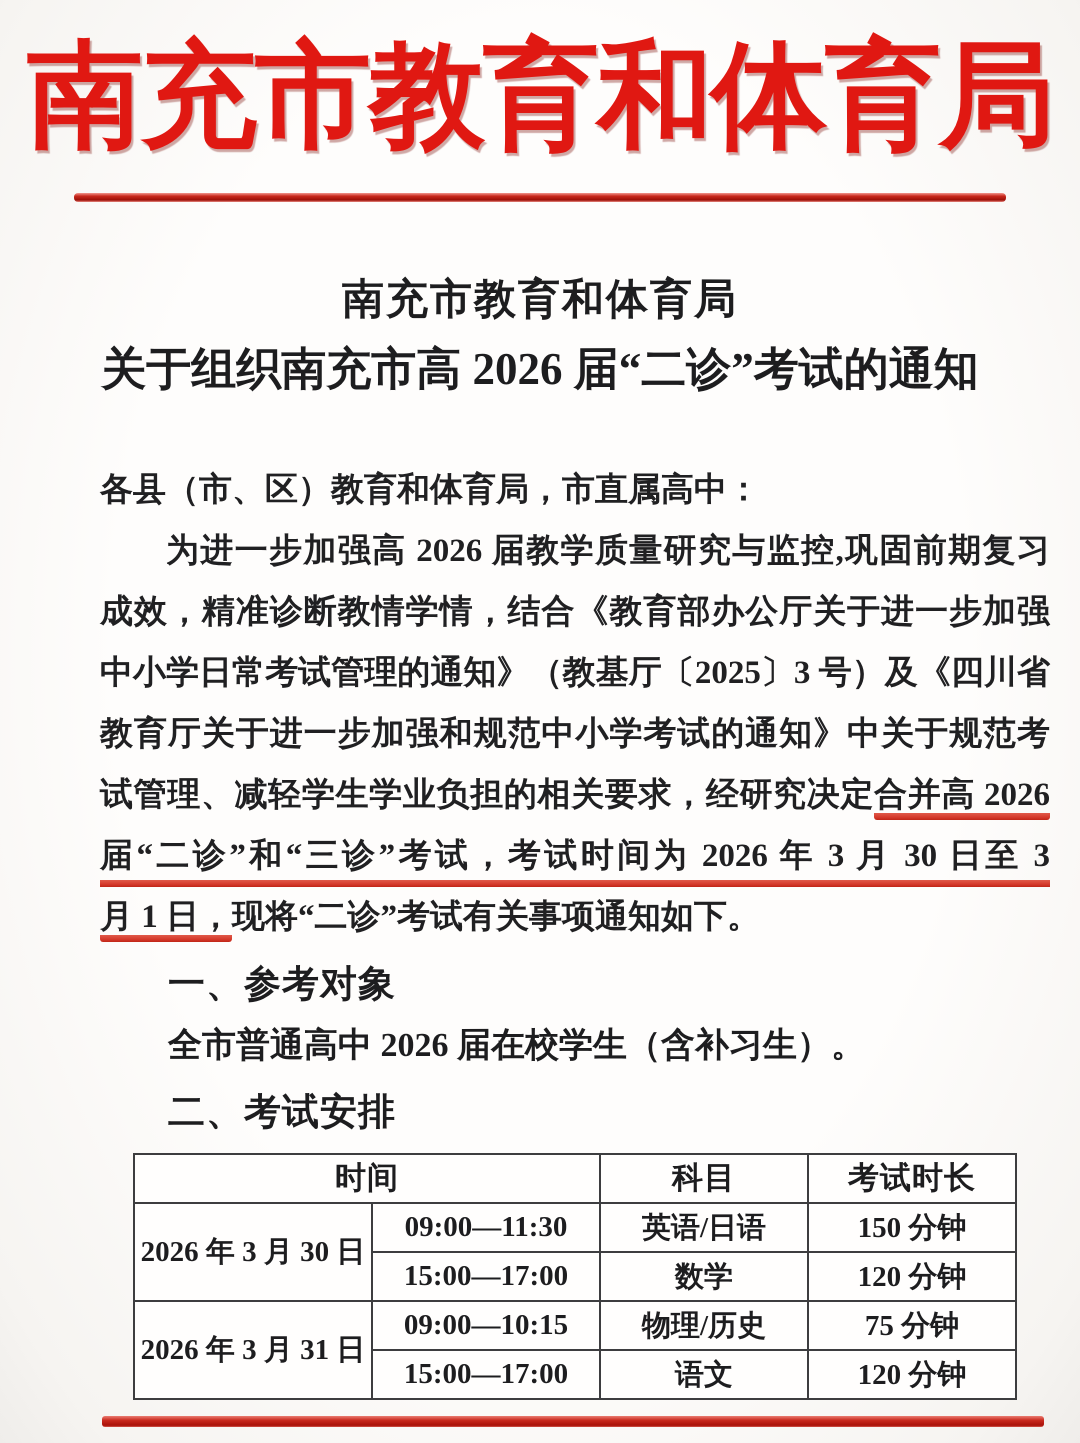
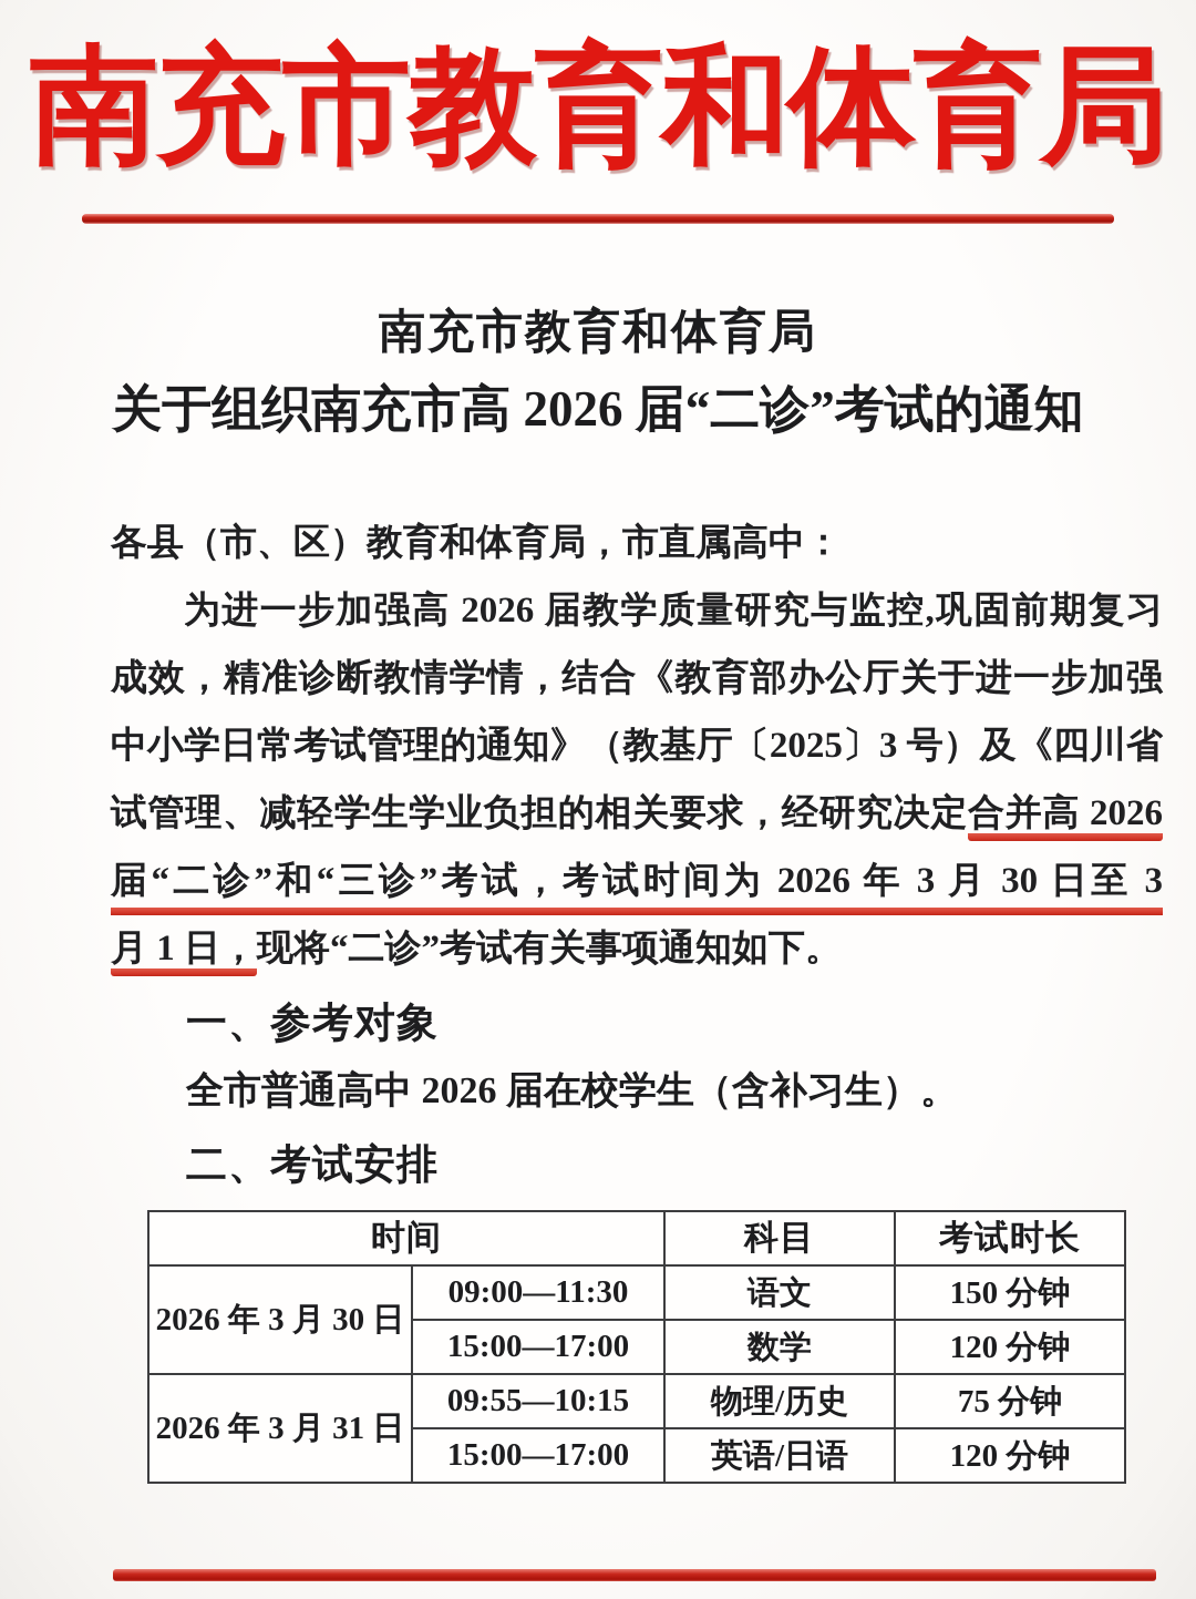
  南充市教育和体育局
  南充市教育和体育局
  关于组织南充市高 2026 届“二诊”考试的通知
  各县（市、区）教育和体育局，市直属高中：
  为进一步加强高 2026 届教学质量研究与监控,巩固前期复习
  成效，精准诊断教情学情，结合《教育部办公厅关于进一步加强
  中小学日常考试管理的通知》（教基厅〔2025〕3 号）及《四川省
- 教育厅关于进一步加强和规范中小学考试的通知》中关于规范考
  试管理、减轻学生学业负担的相关要求，经研究决定合并高 2026
  届“二诊”和“三诊”考试，考试时间为 2026 年 3 月 30 日至 3
  月 1 日，现将“二诊”考试有关事项通知如下。
  一、参考对象
  全市普通高中 2026 届在校学生（含补习生）。
  二、考试安排
  时间	科目	考试时长
- 2026 年 3 月 30 日	09:00—11:30	英语/日语	150 分钟
+ 2026 年 3 月 30 日	09:00—11:30	语文	150 分钟
  15:00—17:00	数学	120 分钟
- 2026 年 3 月 31 日	09:00—10:15	物理/历史	75 分钟
+ 2026 年 3 月 31 日	09:55—10:15	物理/历史	75 分钟
- 15:00—17:00	语文	120 分钟
+ 15:00—17:00	英语/日语	120 分钟
